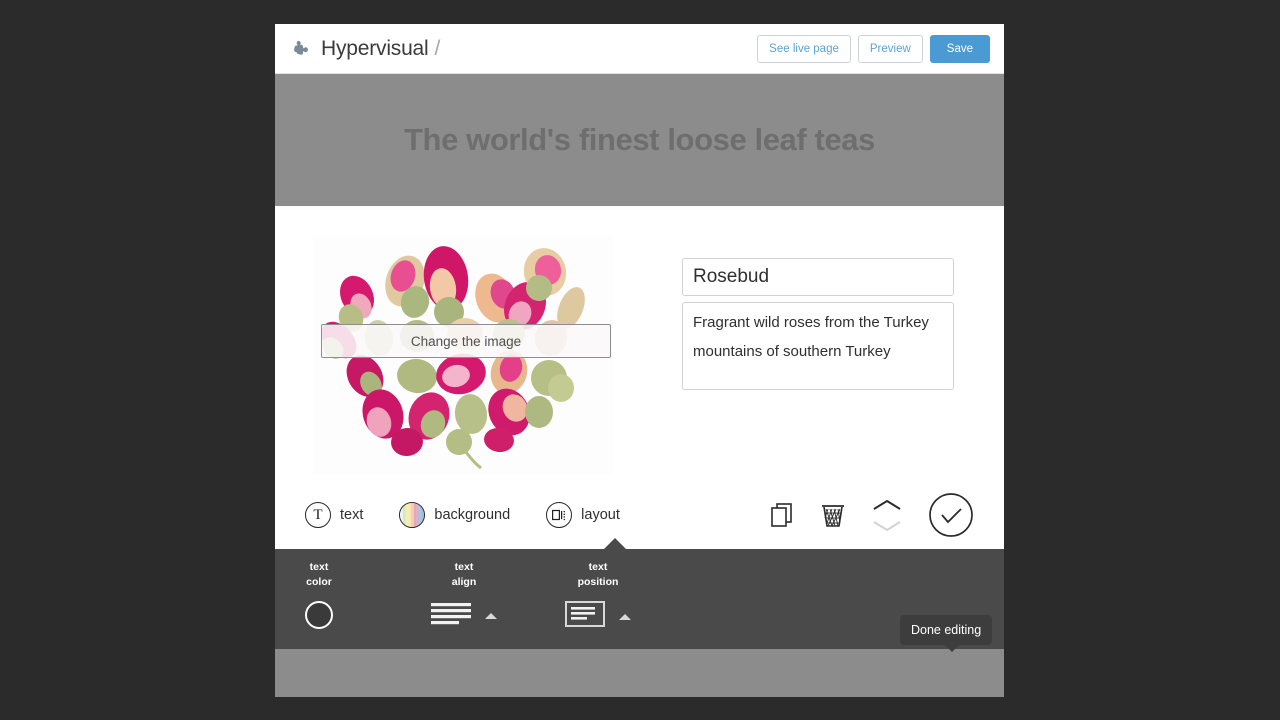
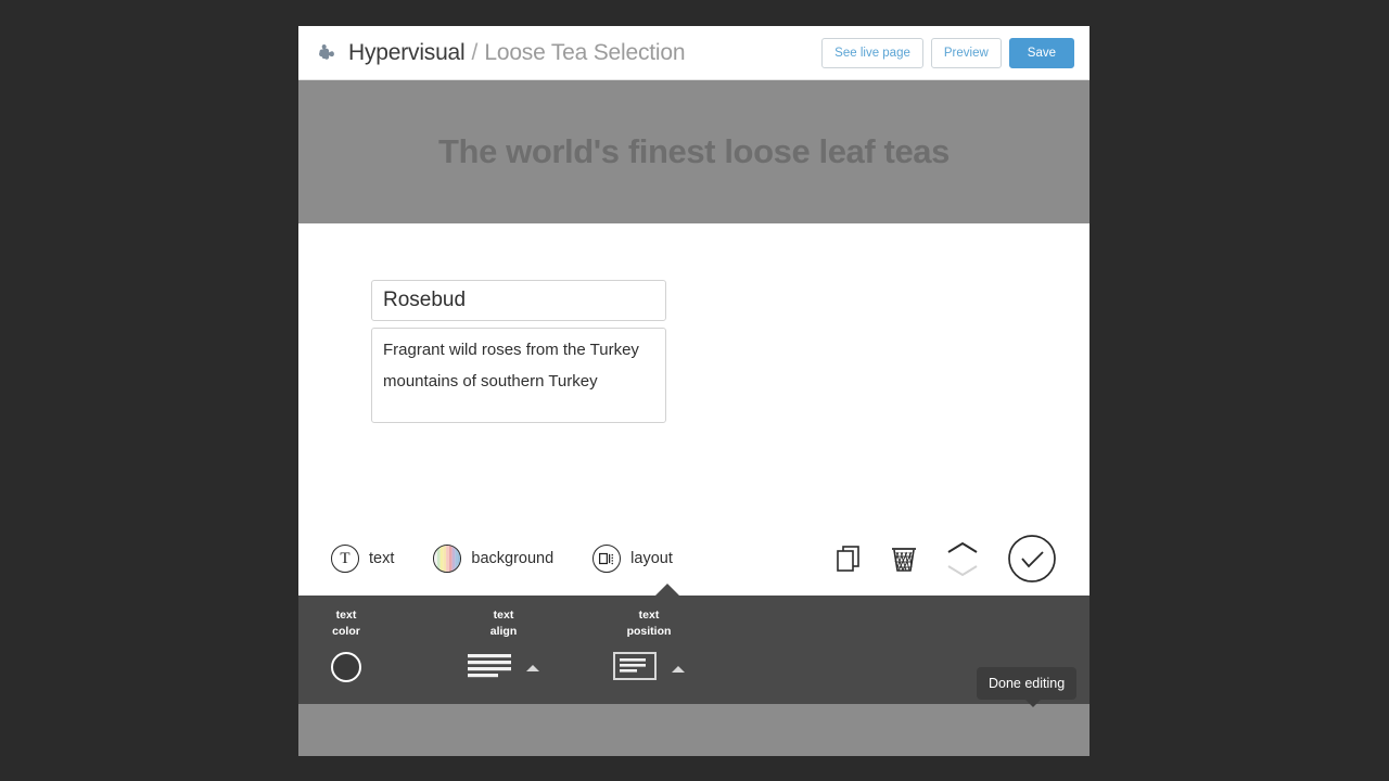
  Hypervisual
  /
+ Loose Tea Selection
  See live page
  Preview
  Save
  The world's finest loose leaf teas
- Change the image
  Rosebud
  Fragrant wild roses from the Turkey mountains of southern Turkey
  Done editing
  T
  text
  background
  layout
  text
  color
  text
  align
  text
  position
